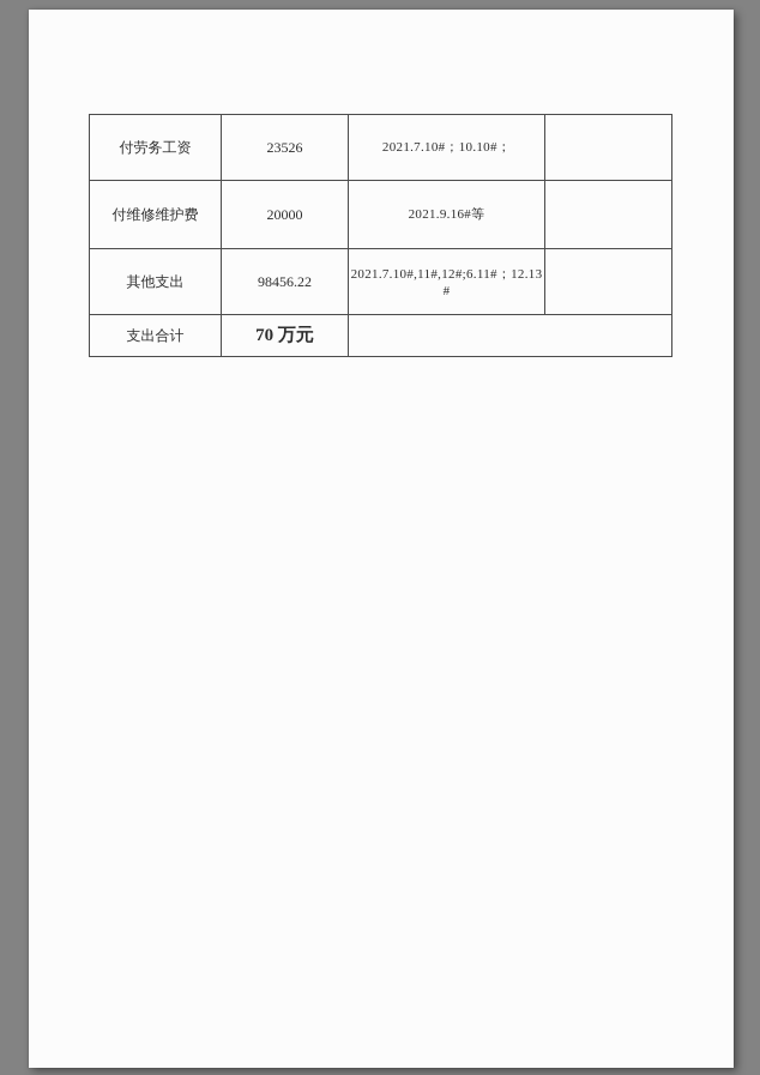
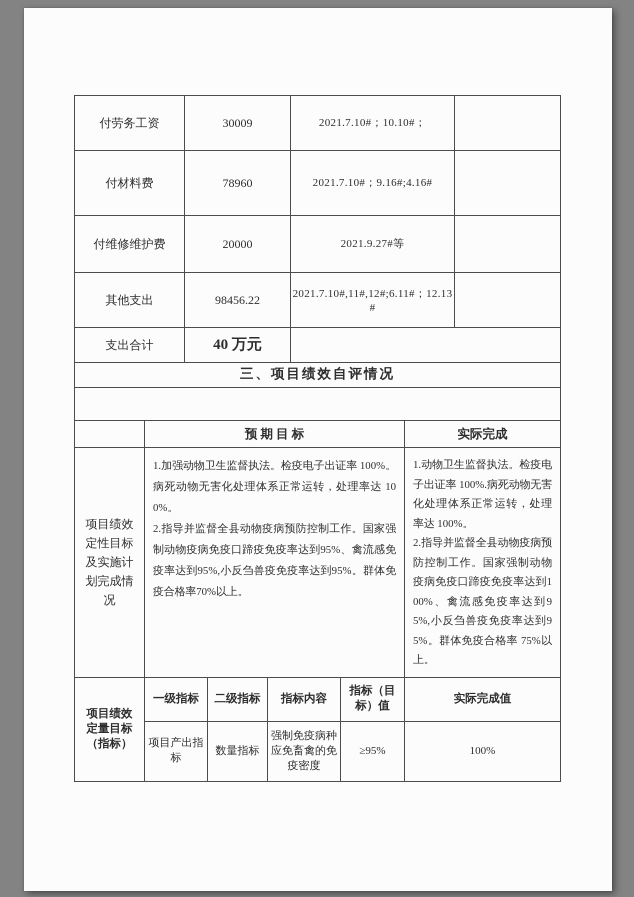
- 付劳务工资	23526	2021.7.10#；10.10#；
+ 付劳务工资	30009	2021.7.10#；10.10#；
+ 付材料费	78960	2021.7.10#；9.16#;4.16#
- 付维修维护费	20000	2021.9.16#等
+ 付维修维护费	20000	2021.9.27#等
  其他支出	98456.22	2021.7.10#,11#,12#;6.11#；12.13#
- 支出合计	70 万元
+ 支出合计	40 万元
+ 三、项目绩效自评情况
+ 	预 期 目 标	实际完成
+ 项目绩效 定性目标 及实施计 划完成情 况	1.加强动物卫生监督执法。检疫电子出证率 100%。病死动物无害化处理体系正常运转，处理率达 100%。 2.指导并监督全县动物疫病预防控制工作。国家强制动物疫病免疫口蹄疫免疫率达到95%、禽流感免疫率达到95%,小反刍兽疫免疫率达到95%。群体免疫合格率70%以上。	1.动物卫生监督执法。检疫电子出证率 100%.病死动物无害化处理体系正常运转，处理率达 100%。 2.指导并监督全县动物疫病预防控制工作。国家强制动物疫病免疫口蹄疫免疫率达到100%、禽流感免疫率达到95%,小反刍兽疫免疫率达到95%。群体免疫合格率 75%以上。
+ 项目绩效 定量目标 （指标）	一级指标	二级指标	指标内容	指标（目标）值	实际完成值
+ 项目产出指标	数量指标	强制免疫病种应免畜禽的免疫密度	≥95%	100%
